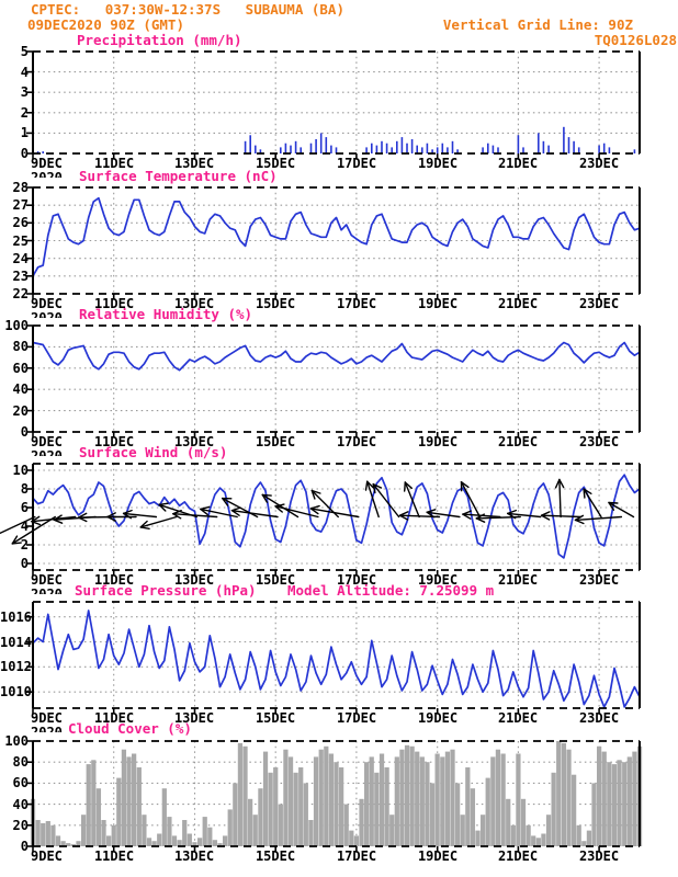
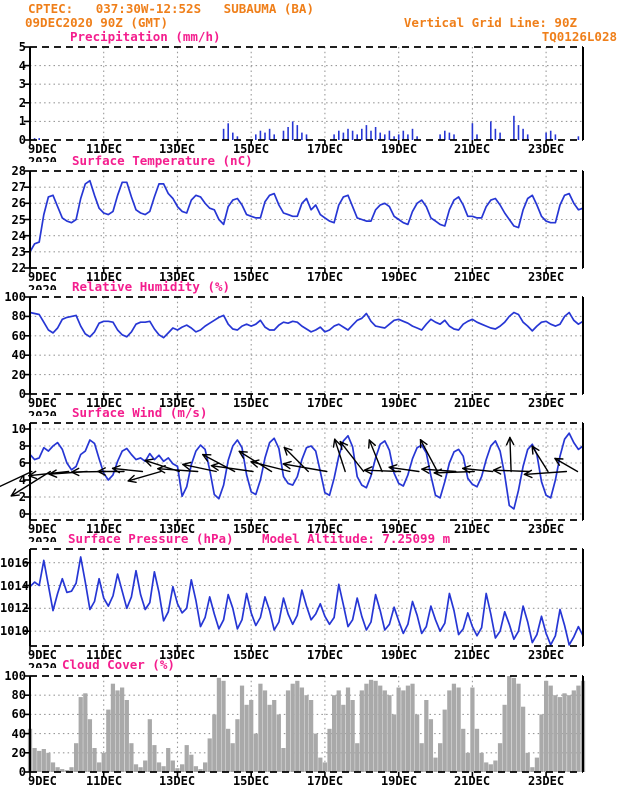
- CPTEC: 037:30W-12:37S SUBAUMA (BA)
+ CPTEC: 037:30W-12:52S SUBAUMA (BA)
  09DEC2020 90Z (GMT)
  Vertical Grid Line: 90Z
  TQ0126L028
  Precipitation (mm/h)
  Surface Temperature (nC)
  Relative Humidity (%)
  Surface Wind (m/s)
  Surface Pressure (hPa)
  Model Altitude: 7.25099 m
  Cloud Cover (%)
  0
  1
  2
  3
  4
  5
  9DEC
  11DEC
  13DEC
  15DEC
  17DEC
  19DEC
  21DEC
  23DEC
  22
  23
  24
  25
  26
  27
  28
  9DEC
  11DEC
  13DEC
  15DEC
  17DEC
  19DEC
  21DEC
  23DEC
  0
  20
  40
  60
  80
  100
  9DEC
  11DEC
  13DEC
  15DEC
  17DEC
  19DEC
  21DEC
  23DEC
  0
  2
  4
  6
  8
  10
  9DEC
  11DEC
  13DEC
  15DEC
  17DEC
  19DEC
  21DEC
  23DEC
  1010
  1012
  1014
  1016
  9DEC
  11DEC
  13DEC
  15DEC
  17DEC
  19DEC
  21DEC
  23DEC
  0
  20
  40
  60
  80
  100
  9DEC
  11DEC
  13DEC
  15DEC
  17DEC
  19DEC
  21DEC
  23DEC
